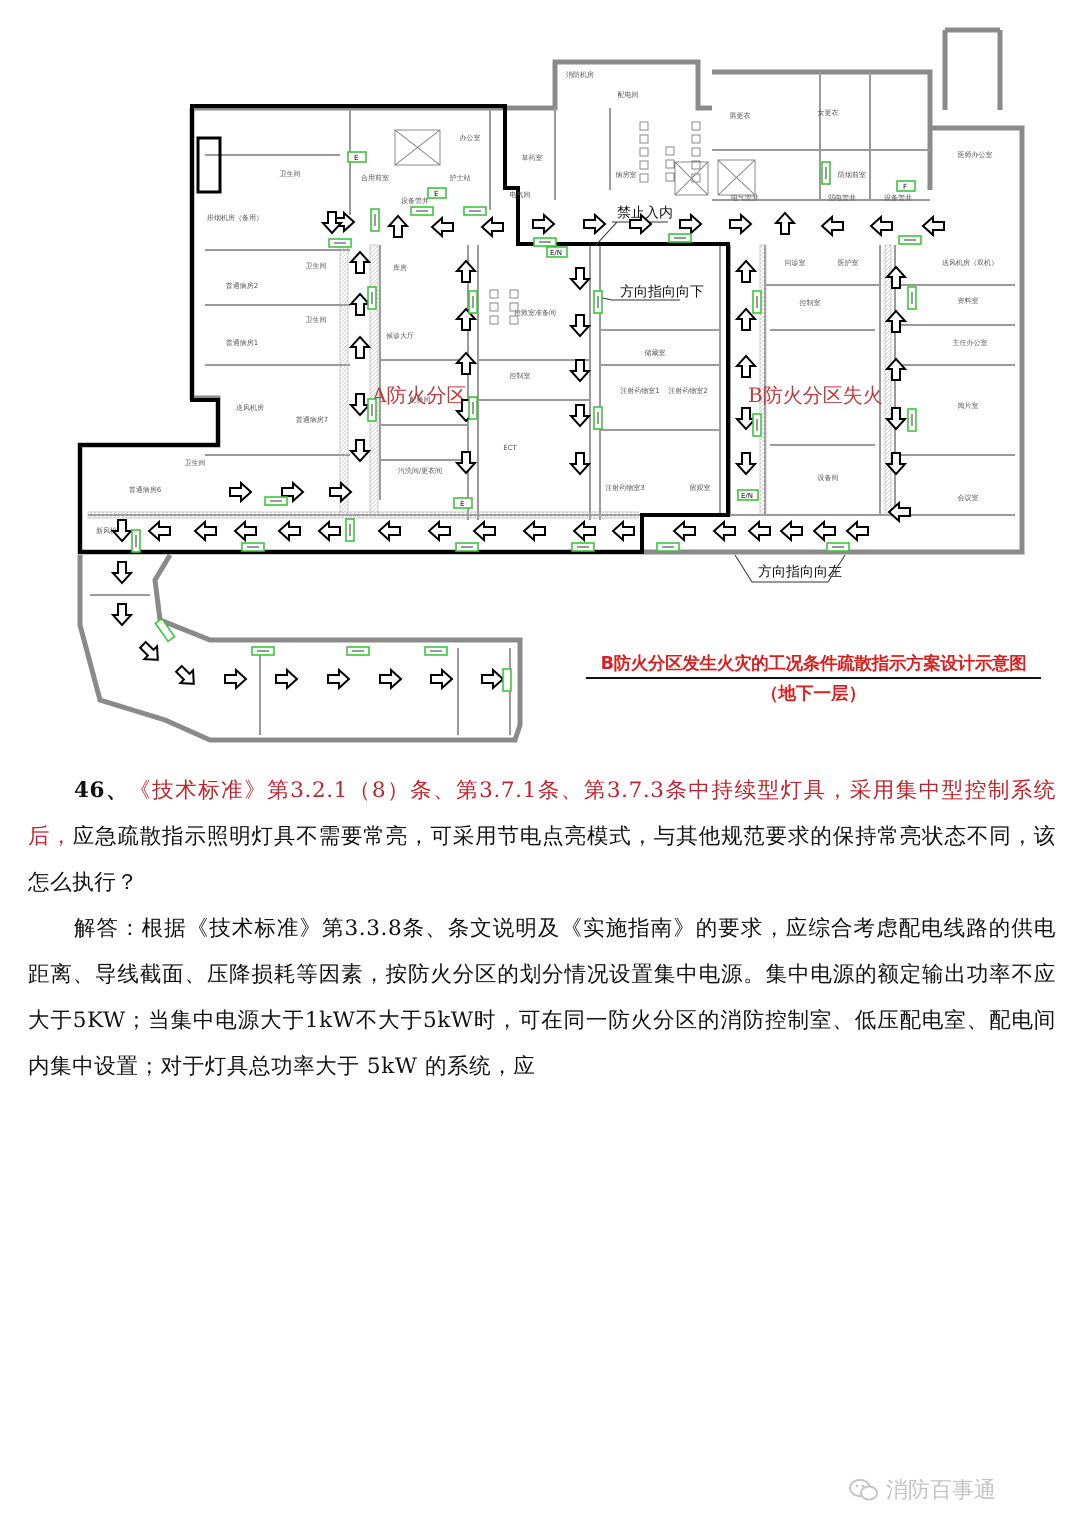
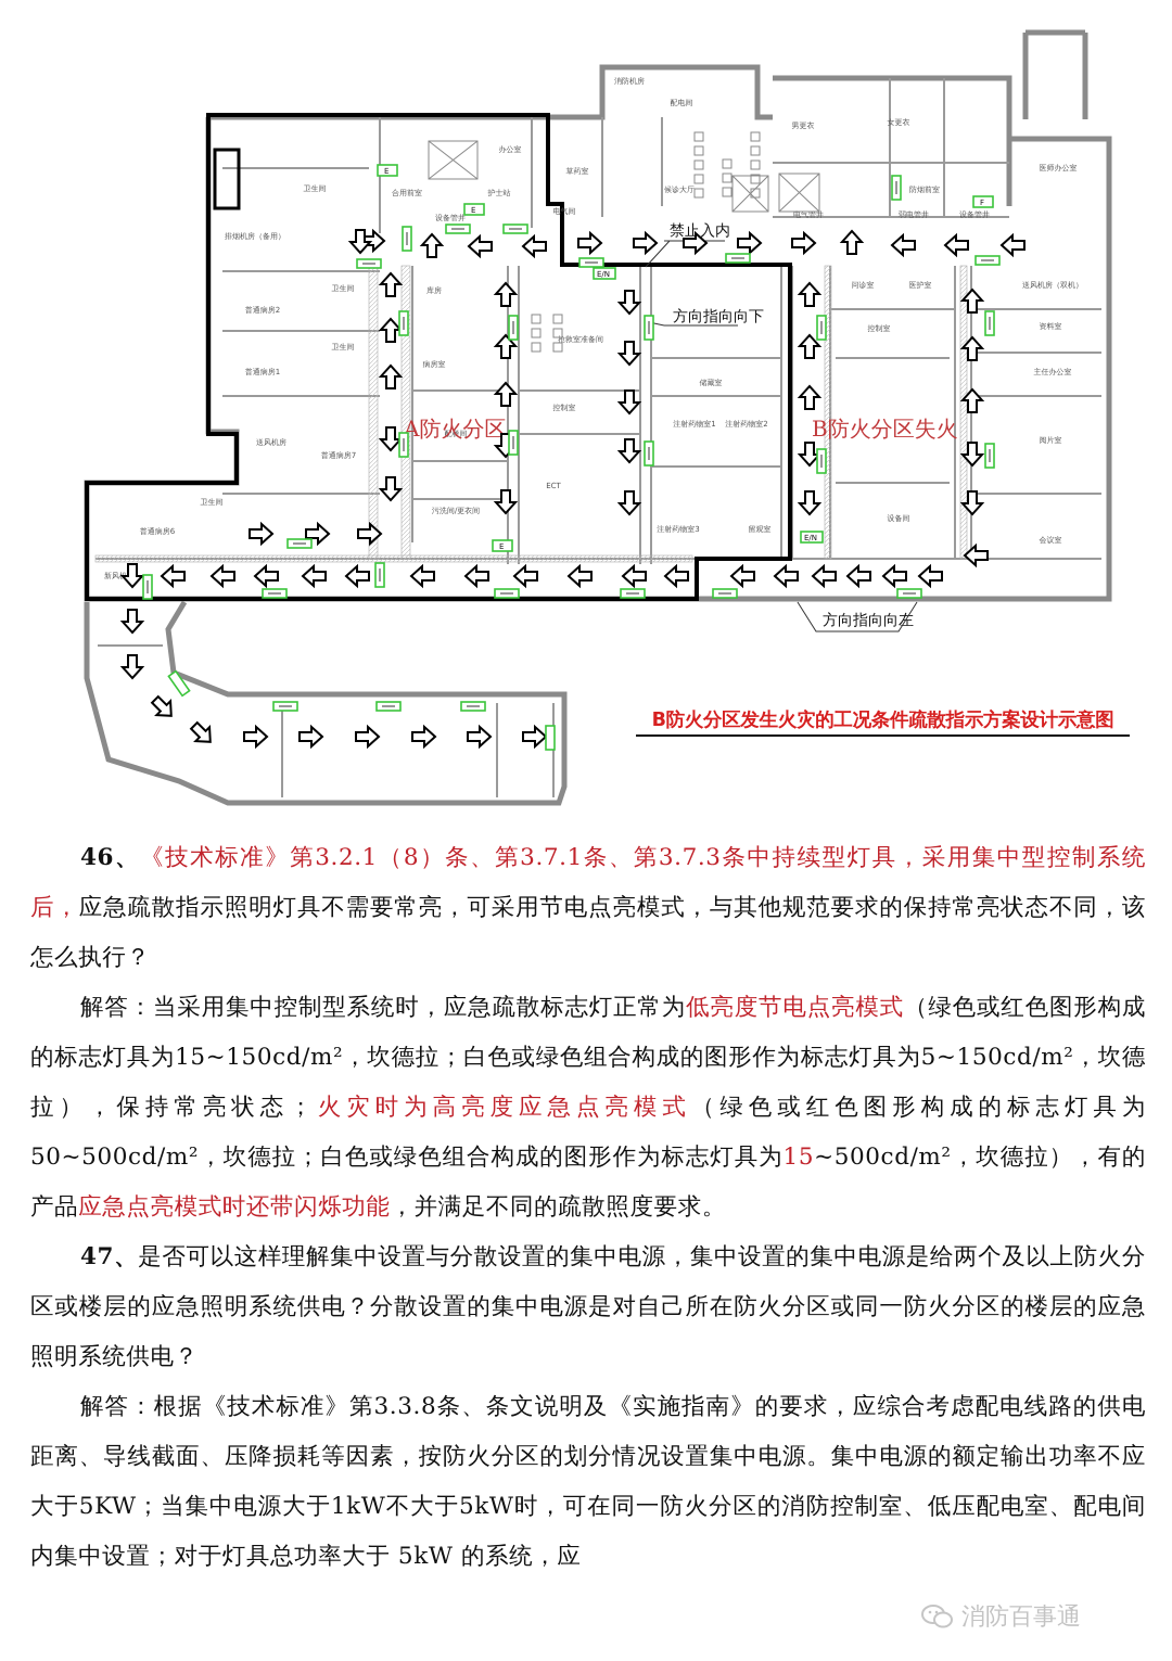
  合用前室
  设备管井
  护士站
  办公室
  排烟机房（备用）
  卫生间
  草药室
  电气间
  消防机房
  配电间
- 病房室
+ 候诊大厅
  男更衣
  女更衣
  防烟前室
  电气管井
  弱电管井
  设备管井
  医师办公室
  普通病房2
  普通病房1
  卫生间
  卫生间
  送风机房
  普通病房7
  库房
- 候诊大厅
+ 病房室
  配餐间
  污洗间/更衣间
  普通病房6
  卫生间
  抢救室准备间
  控制室
  ECT
  储藏室
  注射药物室1
  注射药物室2
  注射药物室3
  留观室
  问诊室
  医护室
  控制室
  设备间
  送风机房（双机）
  资料室
  主任办公室
  阅片室
  会议室
  A防火分区
  B防火分区失火
  禁止入内
  方向指向向下
  方向指向向左
  E
  E
  E/N
  E/N
  F
  E
  B防火分区发生火灾的工况条件疏散指示方案设计示意图
- （地下一层）
  46、《技术标准》第3.2.1（8）条、第3.7.1条、第3.7.3条中持续型灯具，采用集中型控制系统后，应急疏散指示照明灯具不需要常亮，可采用节电点亮模式，与其他规范要求的保持常亮状态不同，该怎么执行？
+ 解答：当采用集中控制型系统时，应急疏散标志灯正常为低亮度节电点亮模式（绿色或红色图形构成的标志灯具为15~150cd/m²，坎德拉；白色或绿色组合构成的图形作为标志灯具为5~150cd/m²，坎德拉），保持常亮状态；火灾时为高亮度应急点亮模式（绿色或红色图形构成的标志灯具为50~500cd/m²，坎德拉；白色或绿色组合构成的图形作为标志灯具为15~500cd/m²，坎德拉），有的产品应急点亮模式时还带闪烁功能，并满足不同的疏散照度要求。
+ 47、是否可以这样理解集中设置与分散设置的集中电源，集中设置的集中电源是给两个及以上防火分区或楼层的应急照明系统供电？分散设置的集中电源是对自己所在防火分区或同一防火分区的楼层的应急照明系统供电？
  解答：根据《技术标准》第3.3.8条、条文说明及《实施指南》的要求，应综合考虑配电线路的供电距离、导线截面、压降损耗等因素，按防火分区的划分情况设置集中电源。集中电源的额定输出功率不应大于5KW；当集中电源大于1kW不大于5kW时，可在同一防火分区的消防控制室、低压配电室、配电间内集中设置；对于灯具总功率大于 5kW 的系统，应
  消防百事通
